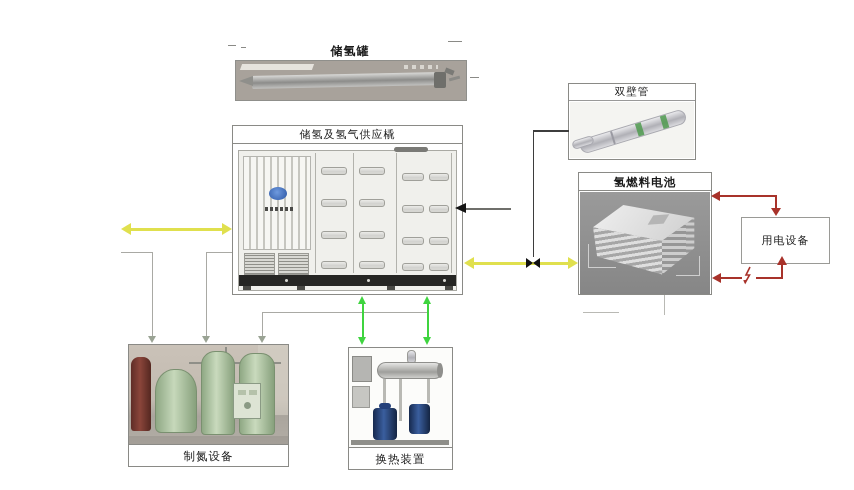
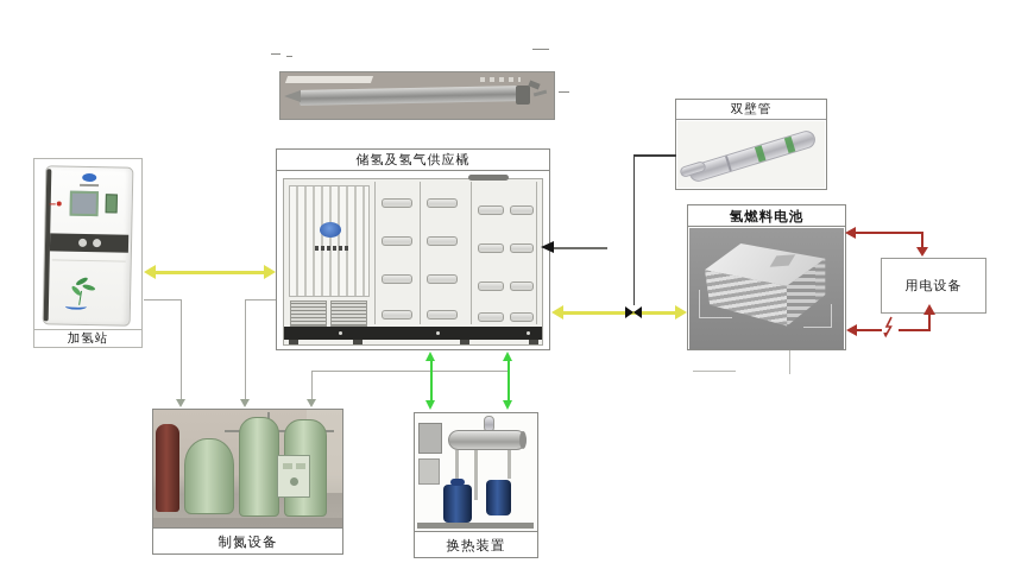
- 储氢罐
  储氢及氢气供应橇
  双壁管
  氢燃料电池
  用电设备
+ 加氢站
  制氮设备
  换热装置
